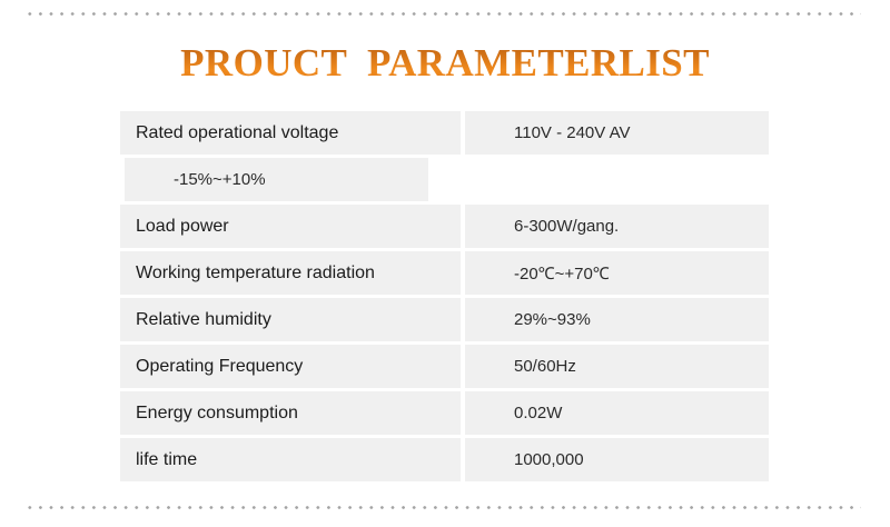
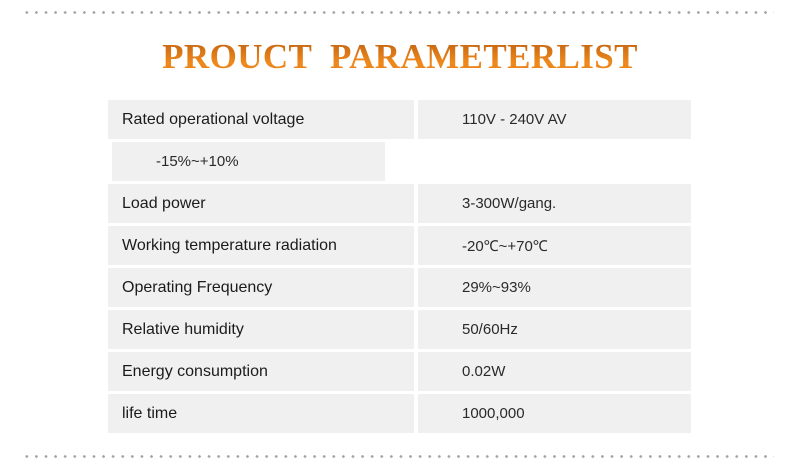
  PROUCT PARAMETERLIST
  Rated operational voltage
  110V - 240V AV
  -15%~+10%
  Load power
- 6-300W/gang.
+ 3-300W/gang.
  Working temperature radiation
  -20℃~+70℃
- Relative humidity
+ Operating Frequency
  29%~93%
- Operating Frequency
+ Relative humidity
  50/60Hz
  Energy consumption
  0.02W
  life time
  1000,000
